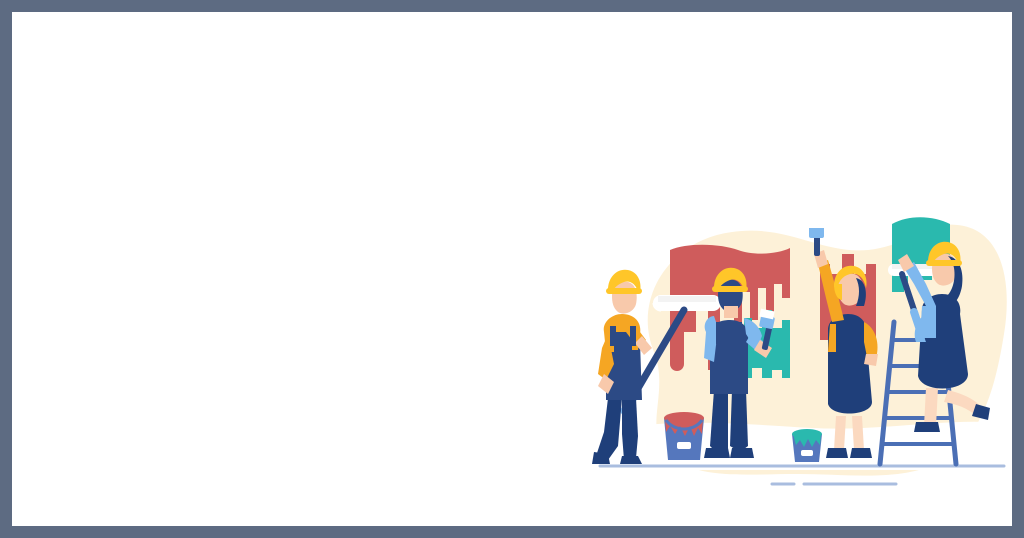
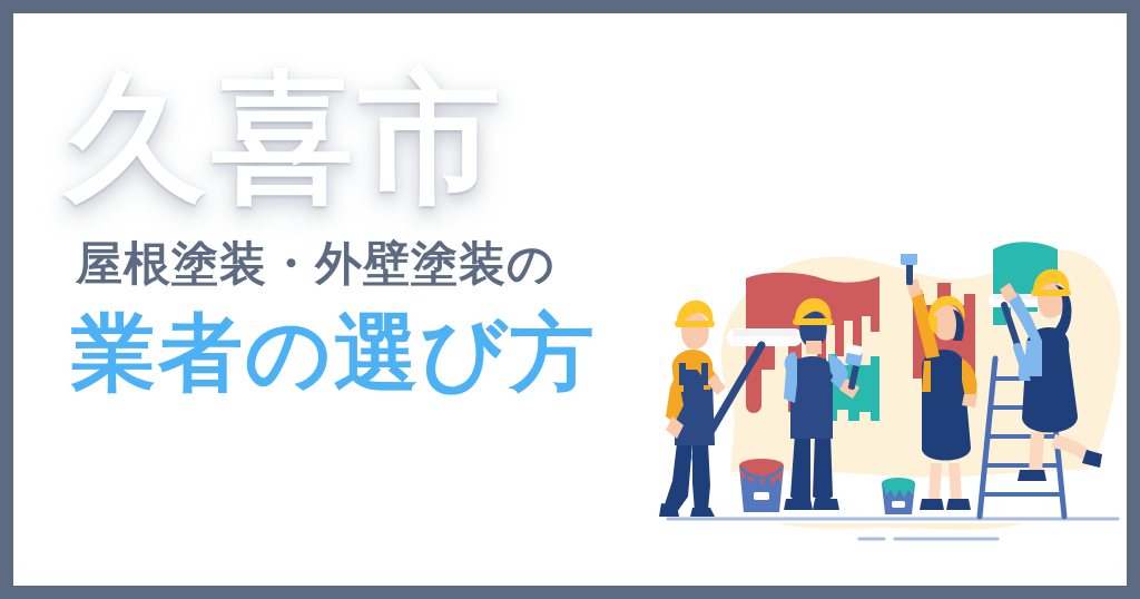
+ 久喜市
+ 屋根塗装・外壁塗装の
+ 業者の選び方
